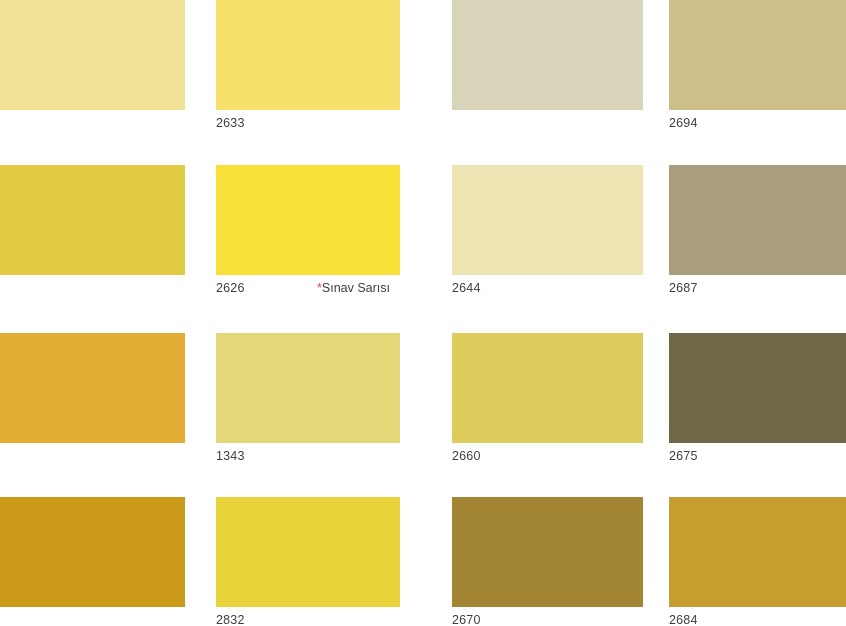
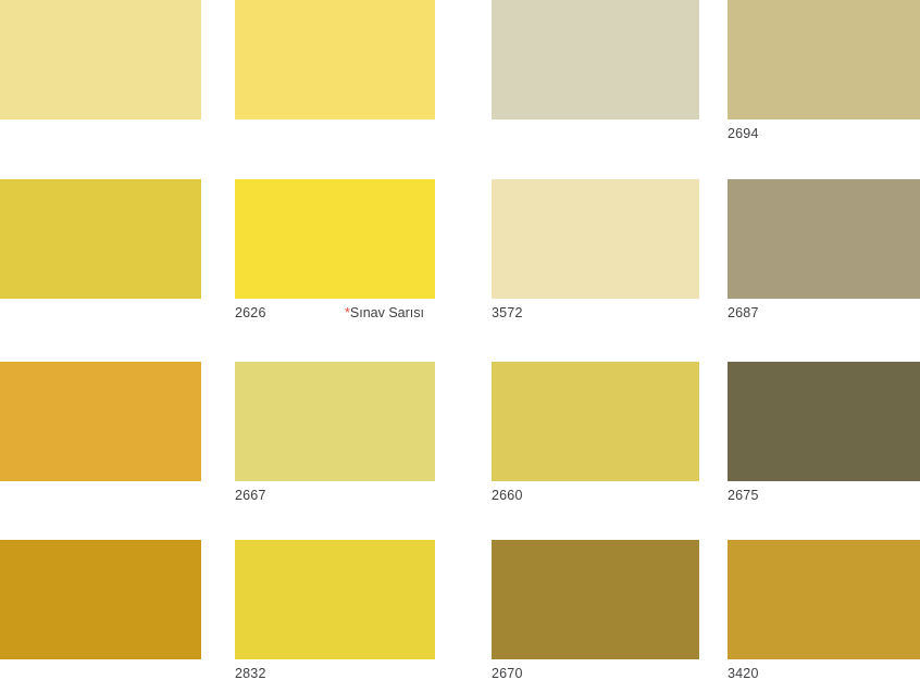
- 2633
  2694
  2626
  *Sınav Sarısı
- 2644
+ 3572
  2687
- 1343
+ 2667
  2660
  2675
  2832
  2670
- 2684
+ 3420
